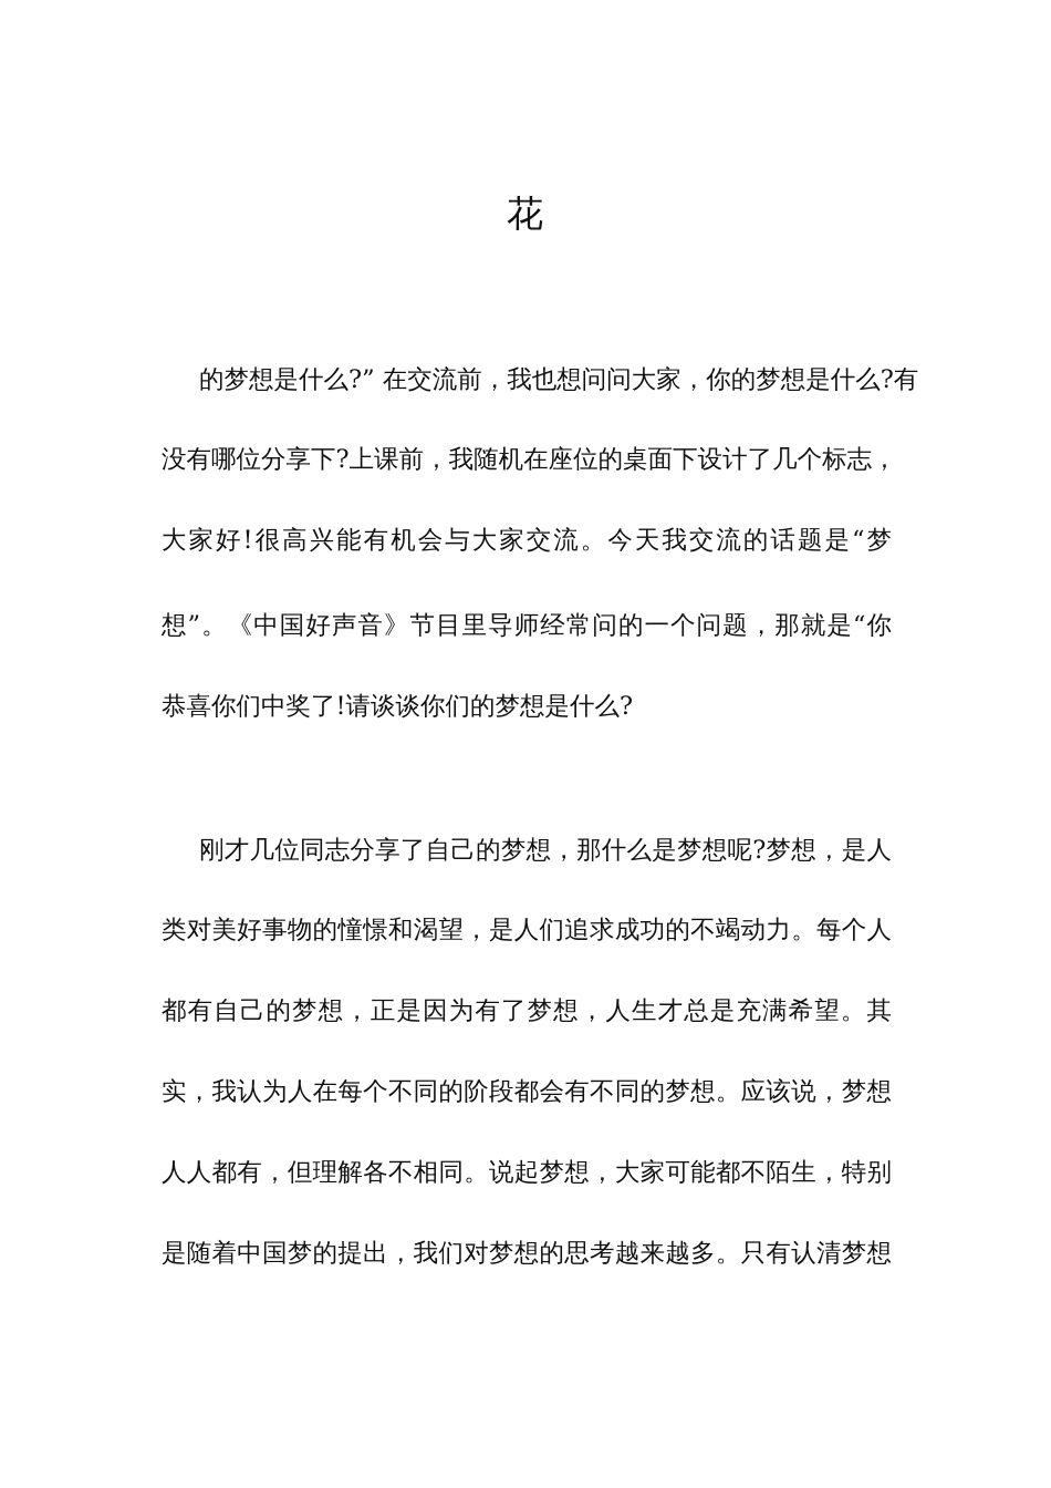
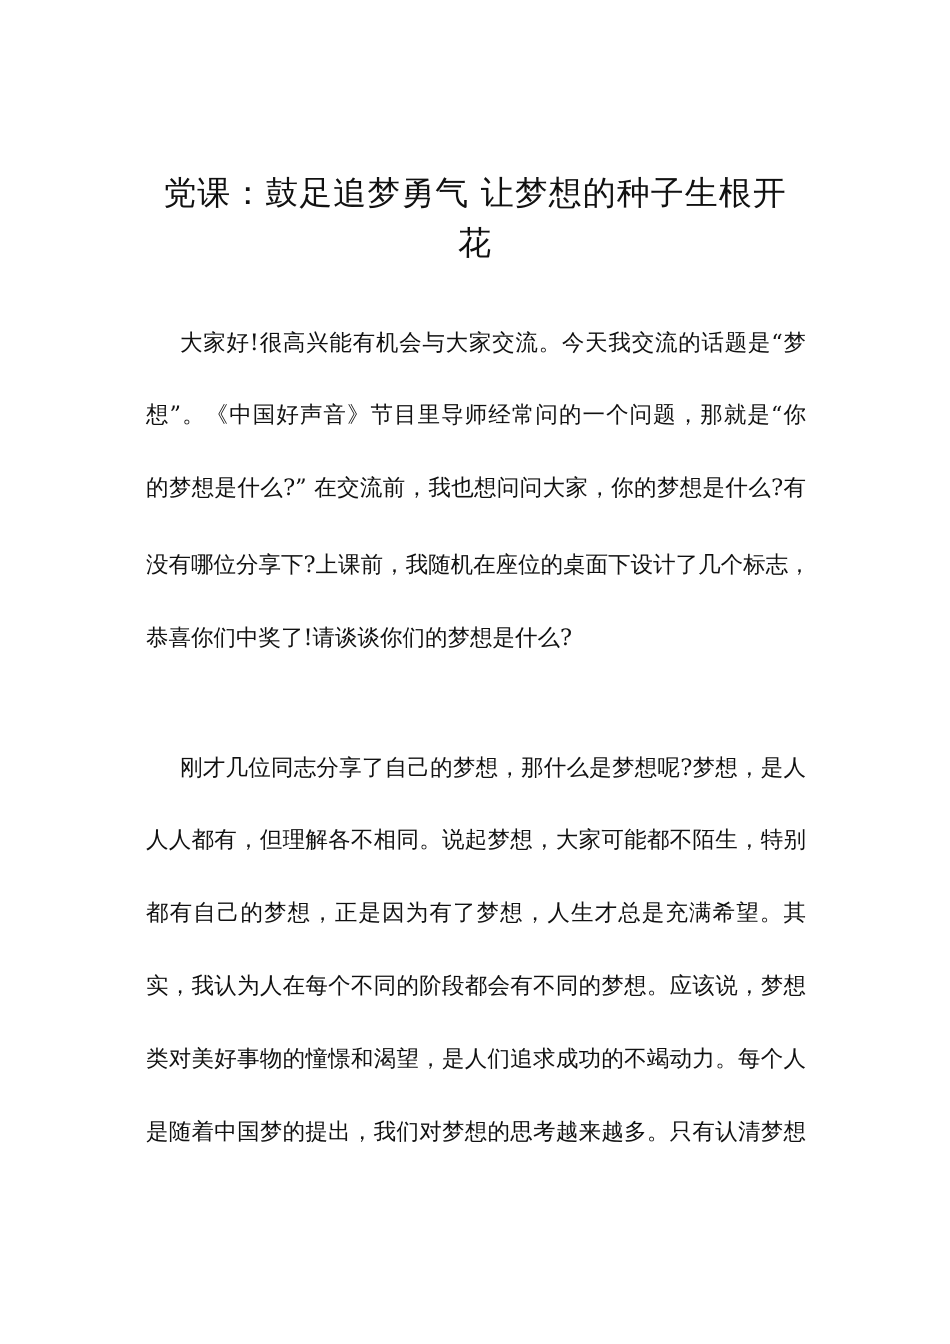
+ 党课：鼓足追梦勇气 让梦想的种子生根开
  花
- 的梦想是什么?” 在交流前，我也想问问大家，你的梦想是什么?有
+ 大家好!很高兴能有机会与大家交流。今天我交流的话题是“梦
- 没有哪位分享下?上课前，我随机在座位的桌面下设计了几个标志，
+ 想”。《中国好声音》节目里导师经常问的一个问题，那就是“你
- 大家好!很高兴能有机会与大家交流。今天我交流的话题是“梦
+ 的梦想是什么?” 在交流前，我也想问问大家，你的梦想是什么?有
- 想”。《中国好声音》节目里导师经常问的一个问题，那就是“你
+ 没有哪位分享下?上课前，我随机在座位的桌面下设计了几个标志，
  恭喜你们中奖了!请谈谈你们的梦想是什么?
  刚才几位同志分享了自己的梦想，那什么是梦想呢?梦想，是人
- 类对美好事物的憧憬和渴望，是人们追求成功的不竭动力。每个人
+ 人人都有，但理解各不相同。说起梦想，大家可能都不陌生，特别
  都有自己的梦想，正是因为有了梦想，人生才总是充满希望。其
  实，我认为人在每个不同的阶段都会有不同的梦想。应该说，梦想
- 人人都有，但理解各不相同。说起梦想，大家可能都不陌生，特别
+ 类对美好事物的憧憬和渴望，是人们追求成功的不竭动力。每个人
  是随着中国梦的提出，我们对梦想的思考越来越多。只有认清梦想
